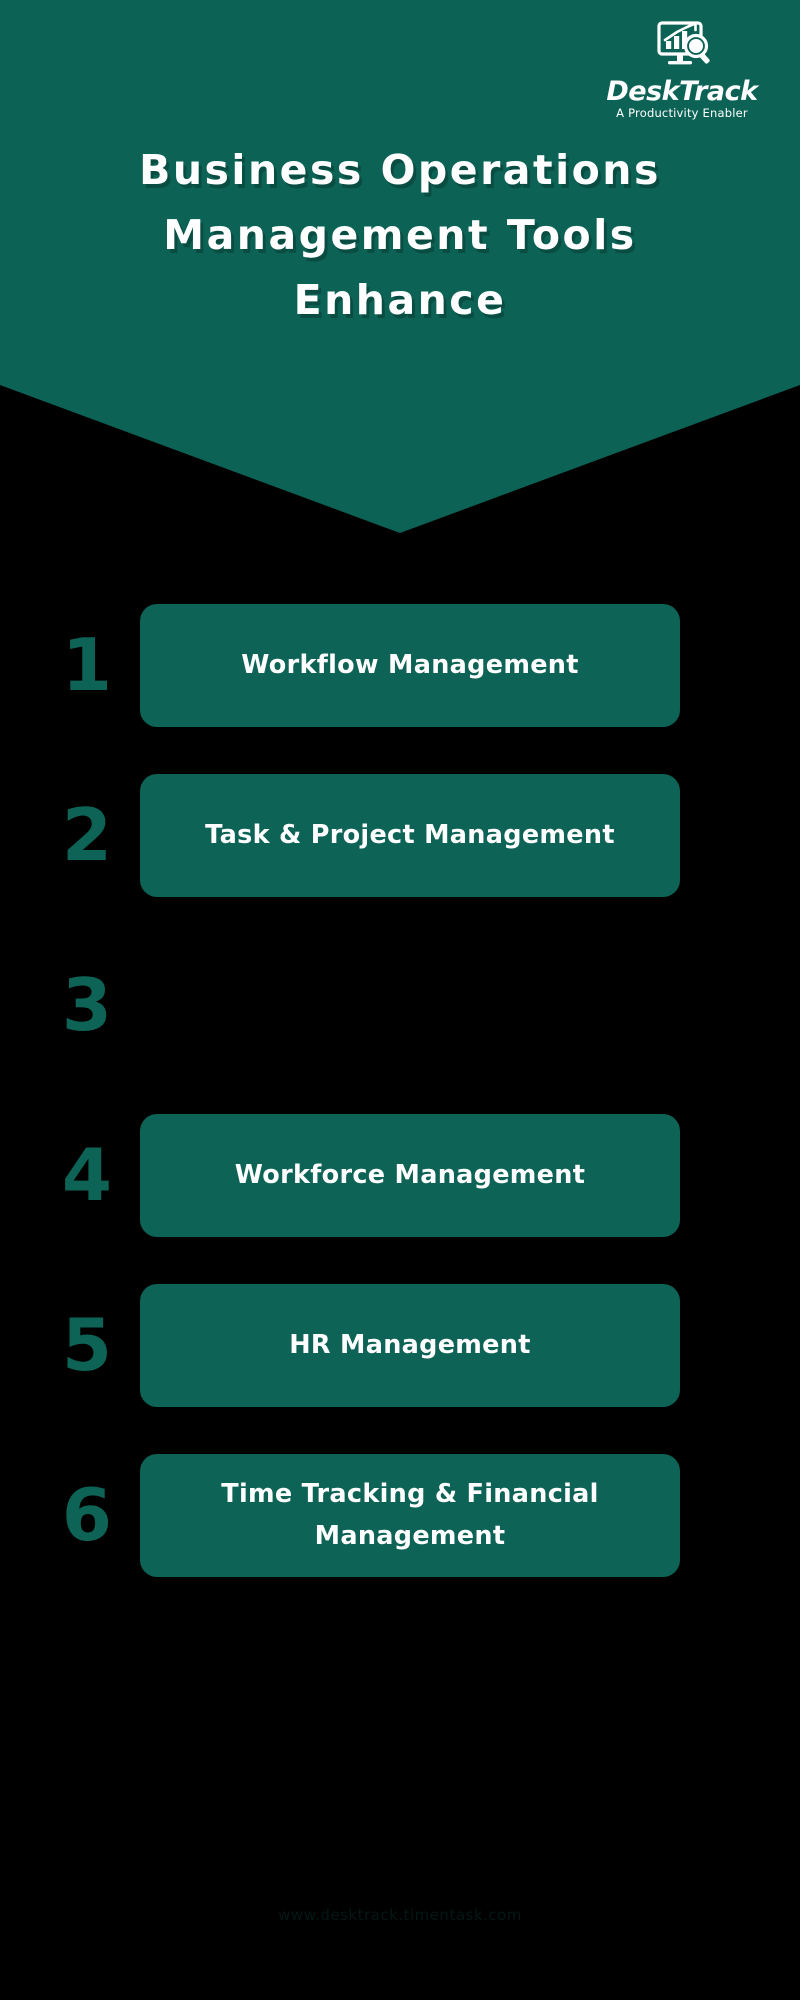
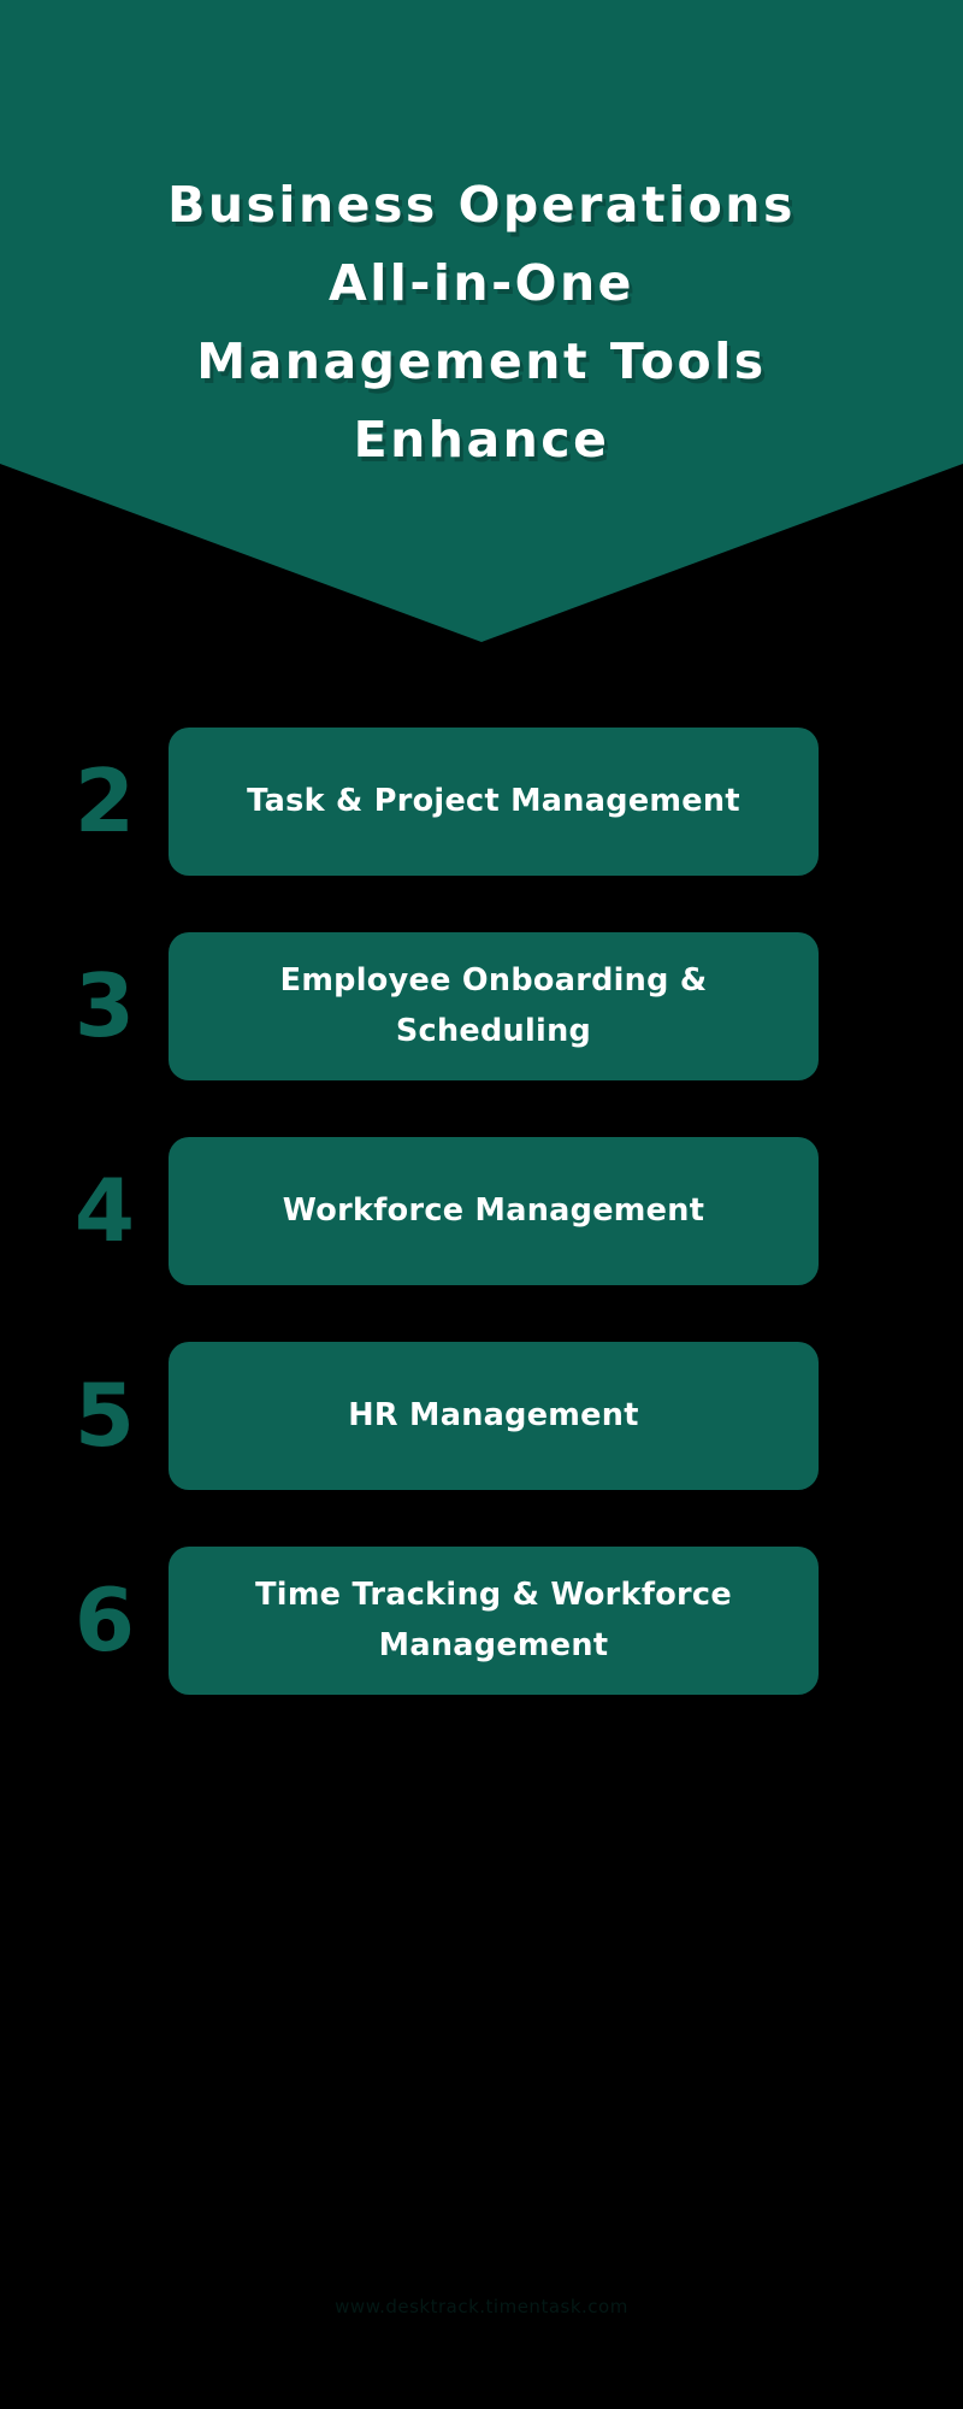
- DeskTrack
- A Productivity Enabler
  Business Operations
+ All-in-One
  Management Tools
  Enhance
- 1
- Workflow Management
  2
  Task & Project Management
  3
+ Employee Onboarding & Scheduling
  4
  Workforce Management
  5
  HR Management
  6
- Time Tracking & Financial Management
+ Time Tracking & Workforce Management
